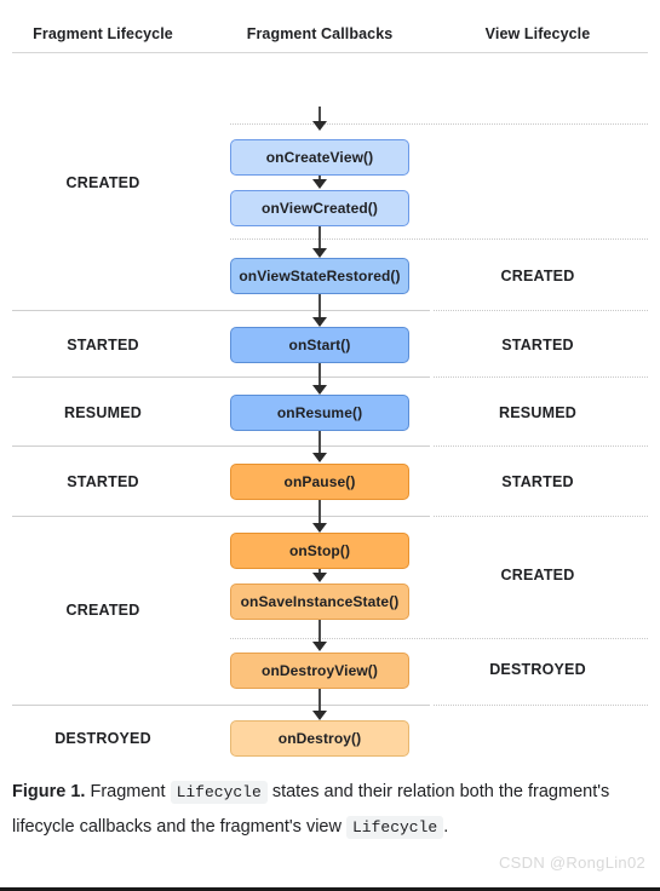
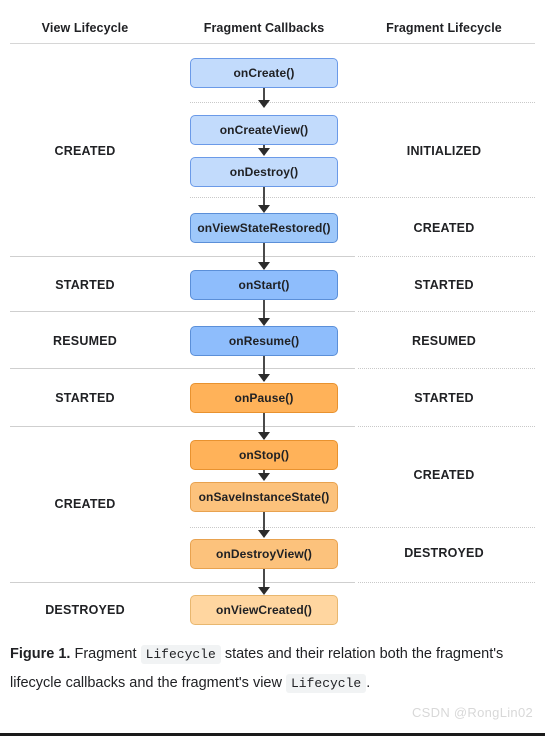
- Fragment Lifecycle
+ View Lifecycle
  Fragment Callbacks
- View Lifecycle
+ Fragment Lifecycle
+ onCreate()
  onCreateView()
- onViewCreated()
+ onDestroy()
  onViewStateRestored()
  onStart()
  onResume()
  onPause()
  onStop()
  onSaveInstanceState()
  onDestroyView()
- onDestroy()
+ onViewCreated()
  CREATED
  STARTED
  RESUMED
  STARTED
  CREATED
  DESTROYED
+ INITIALIZED
  CREATED
  STARTED
  RESUMED
  STARTED
  CREATED
  DESTROYED
  Figure 1. Fragment Lifecycle states and their relation both the fragment's lifecycle callbacks and the fragment's view Lifecycle .
  CSDN @RongLin02
